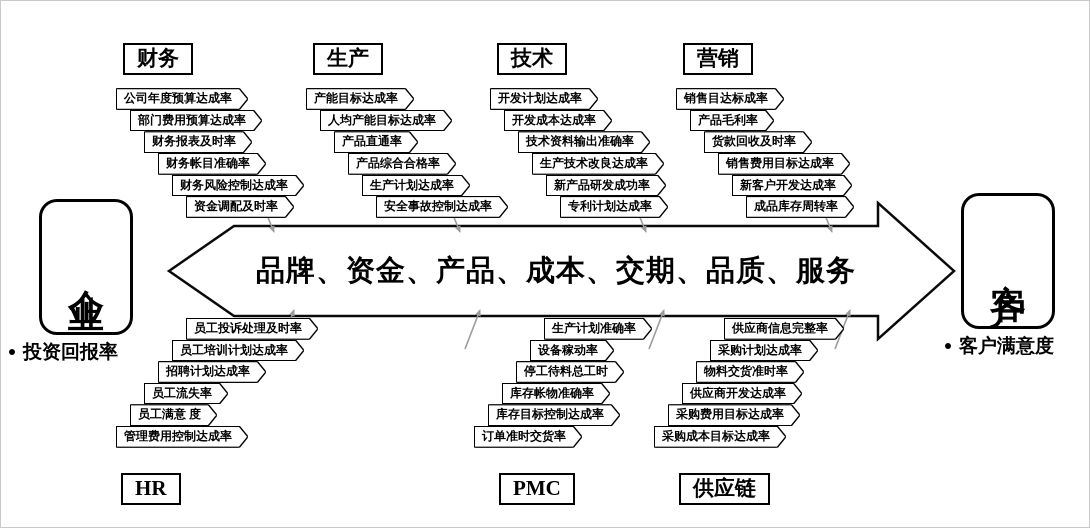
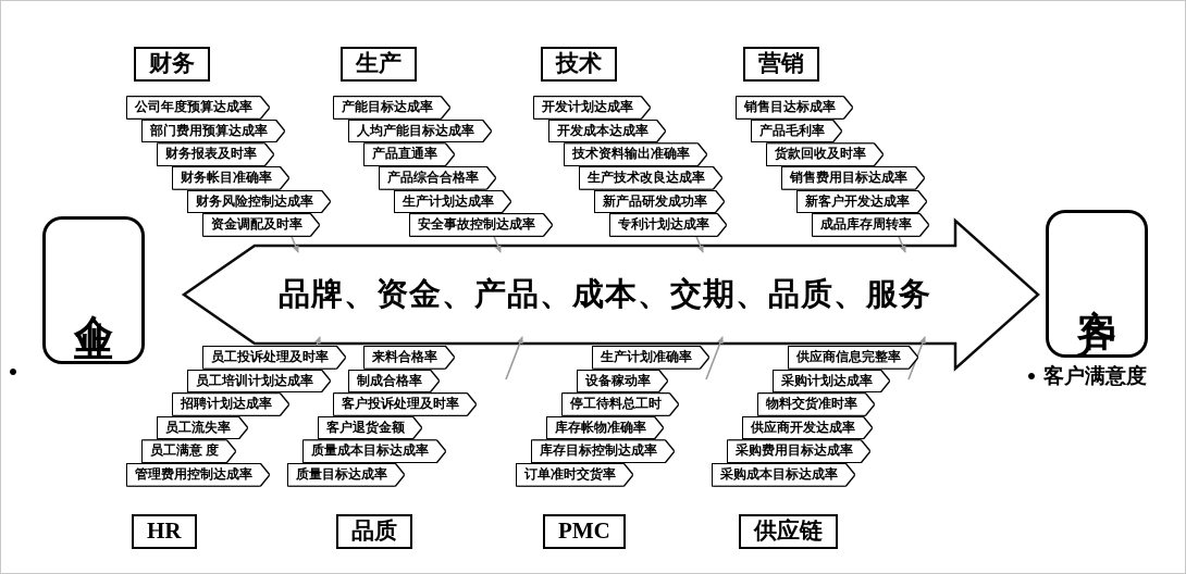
  品牌、资金、产品、成本、交期、品质、服务
- 投资回报率
  客户满意度
  财务
  公司年度预算达成率
  部门费用预算达成率
  财务报表及时率
  财务帐目准确率
  财务风险控制达成率
  资金调配及时率
  生产
  产能目标达成率
  人均产能目标达成率
  产品直通率
  产品综合合格率
  生产计划达成率
  安全事故控制达成率
  技术
  开发计划达成率
  开发成本达成率
  技术资料输出准确率
  生产技术改良达成率
  新产品研发成功率
  专利计划达成率
  营销
  销售目达标成率
  产品毛利率
  货款回收及时率
  销售费用目标达成率
  新客户开发达成率
  成品库存周转率
  员工投诉处理及时率
  员工培训计划达成率
  招聘计划达成率
  员工流失率
  员工满意 度
  管理费用控制达成率
  HR
+ 来料合格率
+ 制成合格率
+ 客户投诉处理及时率
+ 客户退货金额
+ 质量成本目标达成率
+ 质量目标达成率
+ 品质
  生产计划准确率
  设备稼动率
  停工待料总工时
  库存帐物准确率
  库存目标控制达成率
  订单准时交货率
  PMC
  供应商信息完整率
  采购计划达成率
  物料交货准时率
  供应商开发达成率
  采购费用目标达成率
  采购成本目标达成率
  供应链
